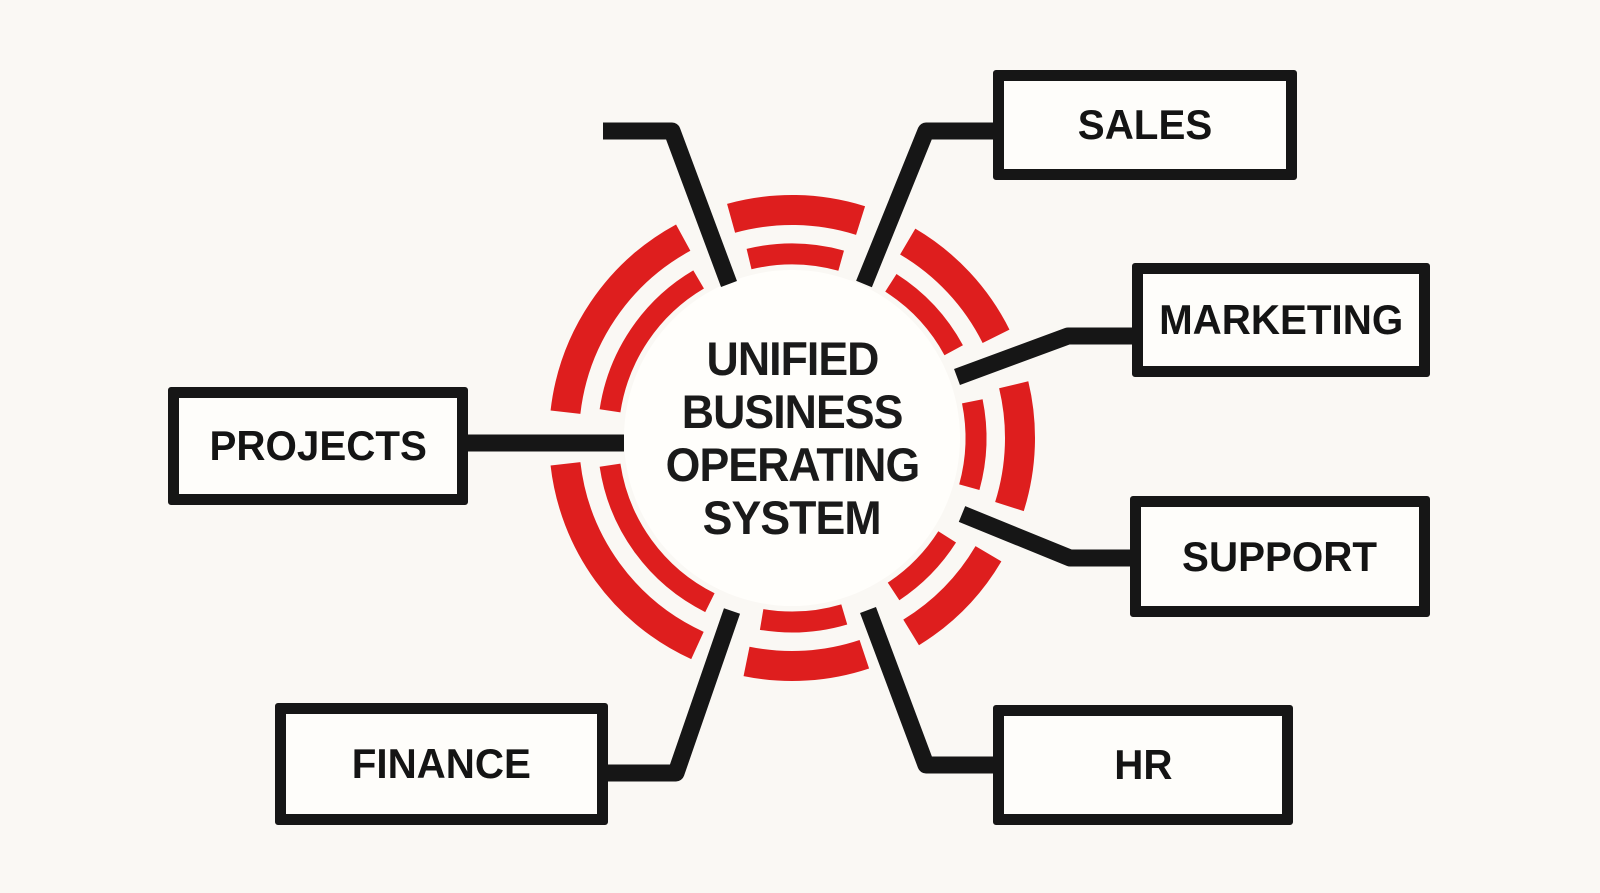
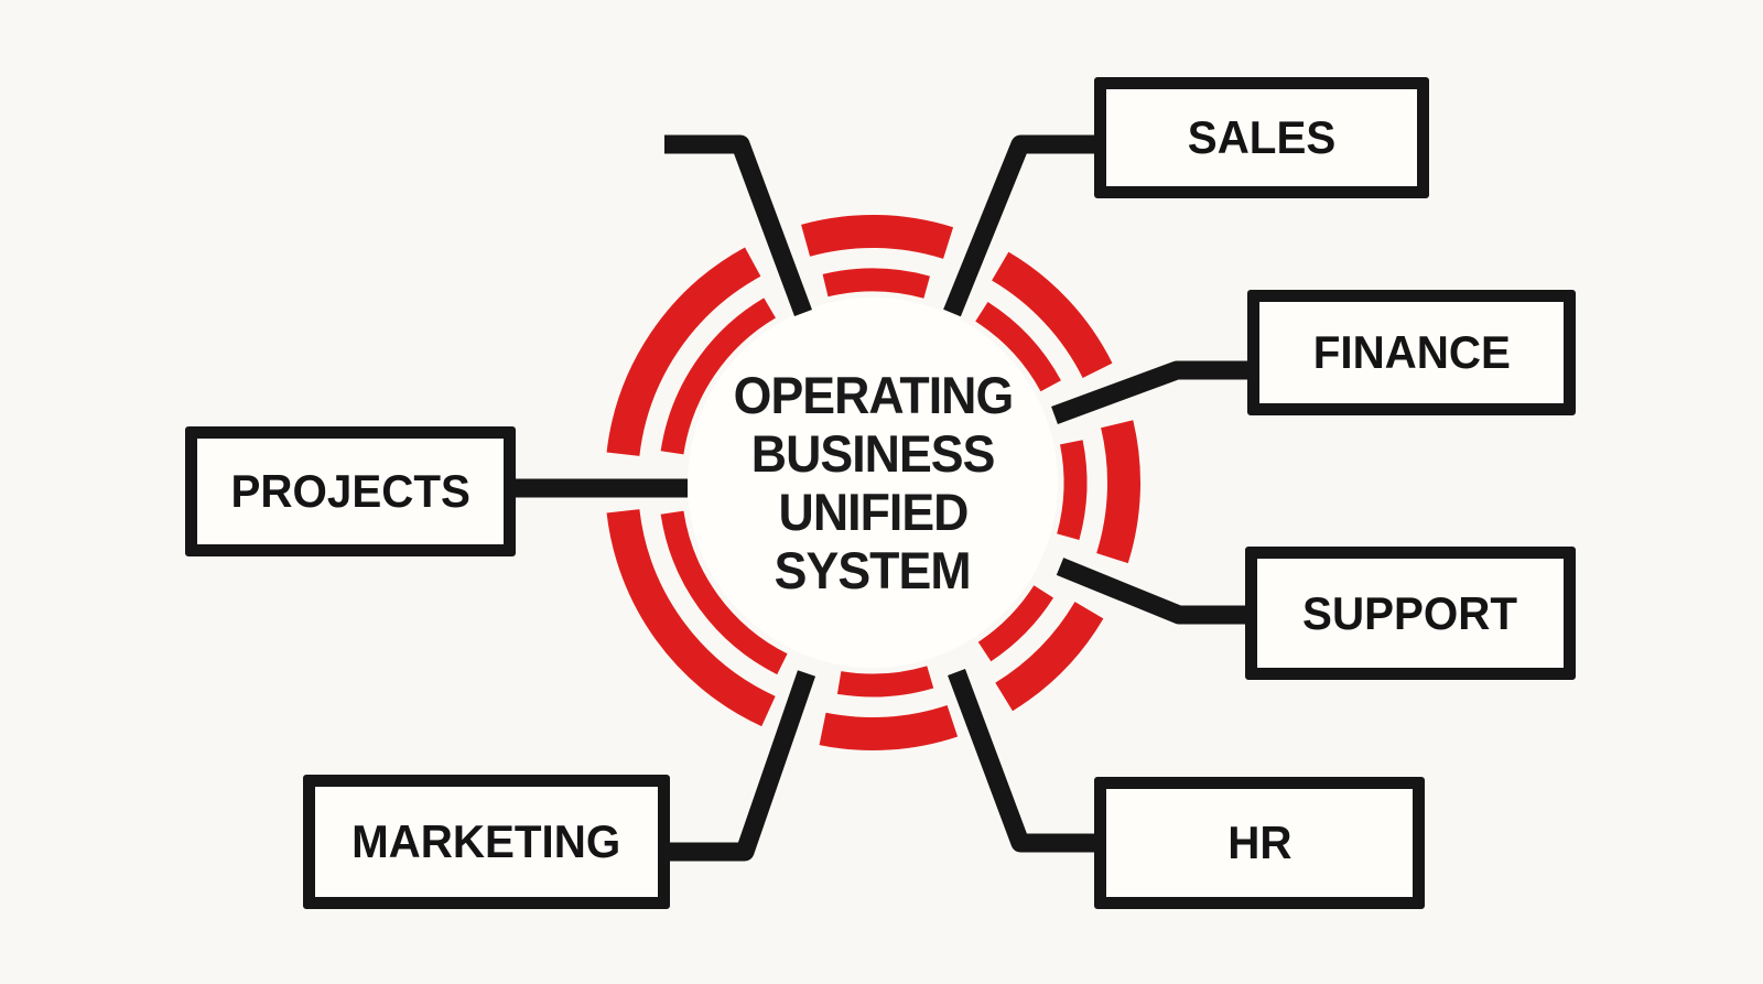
  SALES
- MARKETING
+ FINANCE
  SUPPORT
  HR
- FINANCE
+ MARKETING
  PROJECTS
- UNIFIED
+ OPERATING
  BUSINESS
- OPERATING
+ UNIFIED
  SYSTEM
